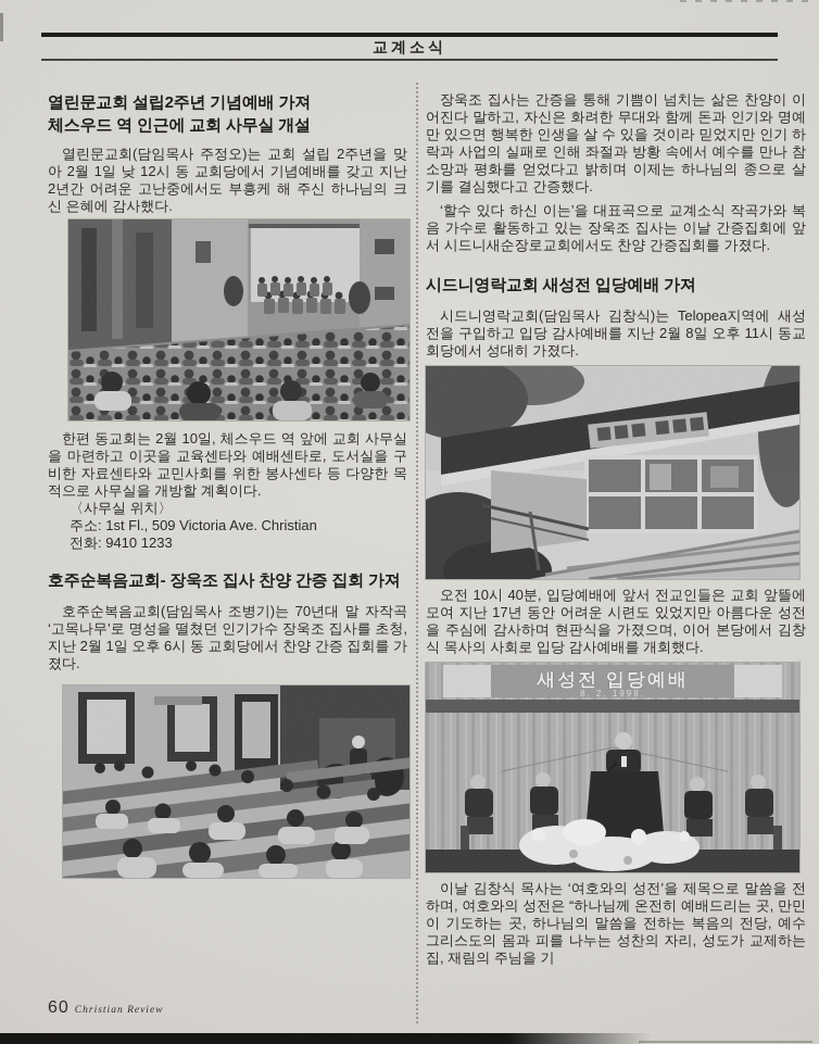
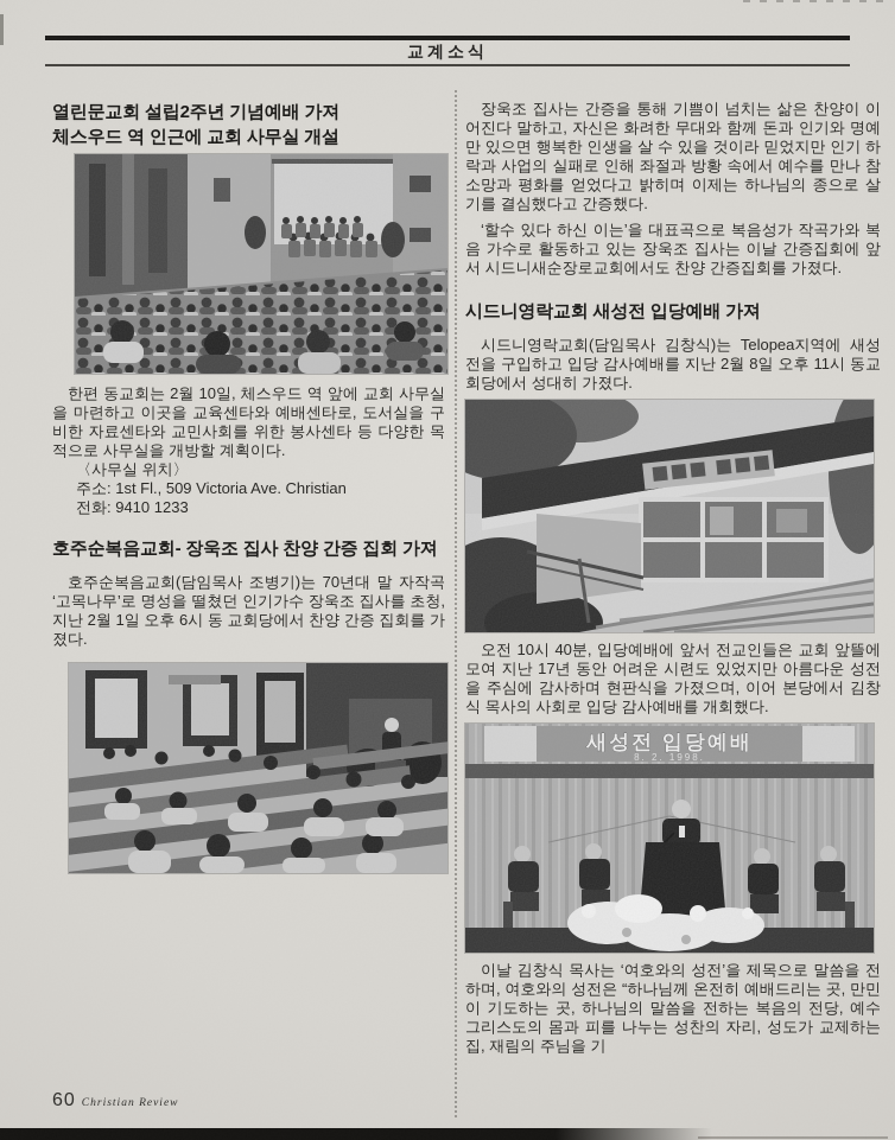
  교계소식
  열린문교회 설립2주년 기념예배 가져
  체스우드 역 인근에 교회 사무실 개설
- 열린문교회(담임목사 주정오)는 교회 설립 2주년을 맞아 2월 1일 낮 12시 동 교회당에서 기념예배를 갖고 지난 2년간 어려운 고난중에서도 부흥케 해 주신 하나님의 크신 은혜에 감사했다.
  한편 동교회는 2월 10일, 체스우드 역 앞에 교회 사무실을 마련하고 이곳을 교육센타와 예배센타로, 도서실을 구비한 자료센타와 교민사회를 위한 봉사센타 등 다양한 목적으로 사무실을 개방할 계획이다.
  〈사무실 위치〉
  주소: 1st Fl., 509 Victoria Ave. Christian
  전화: 9410 1233
  호주순복음교회- 장욱조 집사 찬양 간증 집회 가져
  호주순복음교회(담임목사 조병기)는 70년대 말 자작곡 ‘고목나무’로 명성을 떨쳤던 인기가수 장욱조 집사를 초청, 지난 2월 1일 오후 6시 동 교회당에서 찬양 간증 집회를 가졌다.
  장욱조 집사는 간증을 통해 기쁨이 넘치는 삶은 찬양이 이어진다 말하고, 자신은 화려한 무대와 함께 돈과 인기와 명예만 있으면 행복한 인생을 살 수 있을 것이라 믿었지만 인기 하락과 사업의 실패로 인해 좌절과 방황 속에서 예수를 만나 참 소망과 평화를 얻었다고 밝히며 이제는 하나님의 종으로 살기를 결심했다고 간증했다.
- ‘할수 있다 하신 이는’을 대표곡으로 교계소식 작곡가와 복음 가수로 활동하고 있는 장욱조 집사는 이날 간증집회에 앞서 시드니새순장로교회에서도 찬양 간증집회를 가졌다.
+ ‘할수 있다 하신 이는’을 대표곡으로 복음성가 작곡가와 복음 가수로 활동하고 있는 장욱조 집사는 이날 간증집회에 앞서 시드니새순장로교회에서도 찬양 간증집회를 가졌다.
  시드니영락교회 새성전 입당예배 가져
  시드니영락교회(담임목사 김창식)는 Telopea지역에 새성전을 구입하고 입당 감사예배를 지난 2월 8일 오후 11시 동교회당에서 성대히 가졌다.
  오전 10시 40분, 입당예배에 앞서 전교인들은 교회 앞뜰에 모여 지난 17년 동안 어려운 시련도 있었지만 아름다운 성전을 주심에 감사하며 현판식을 가졌으며, 이어 본당에서 김창식 목사의 사회로 입당 감사예배를 개회했다.
  새성전 입당예배
  8. 2. 1998.
  이날 김창식 목사는 ‘여호와의 성전’을 제목으로 말씀을 전하며, 여호와의 성전은 “하나님께 온전히 예배드리는 곳, 만민이 기도하는 곳, 하나님의 말씀을 전하는 복음의 전당, 예수 그리스도의 몸과 피를 나누는 성찬의 자리, 성도가 교제하는 집, 재림의 주님을 기
  60 Christian Review
